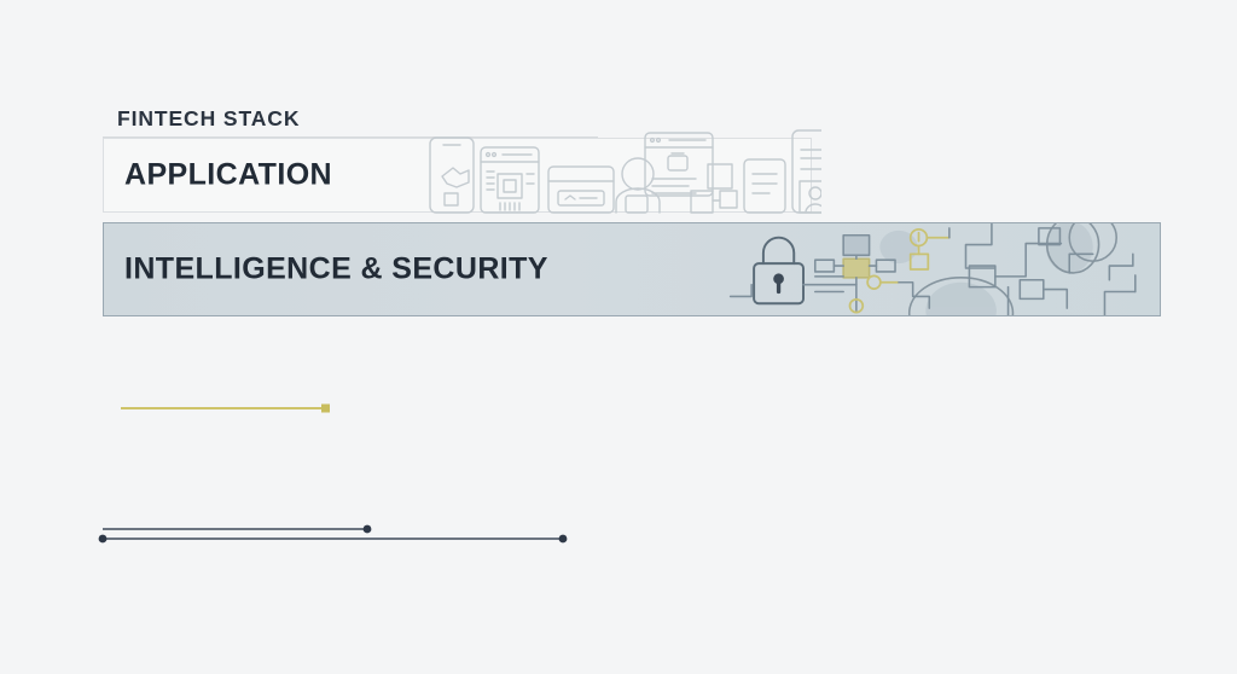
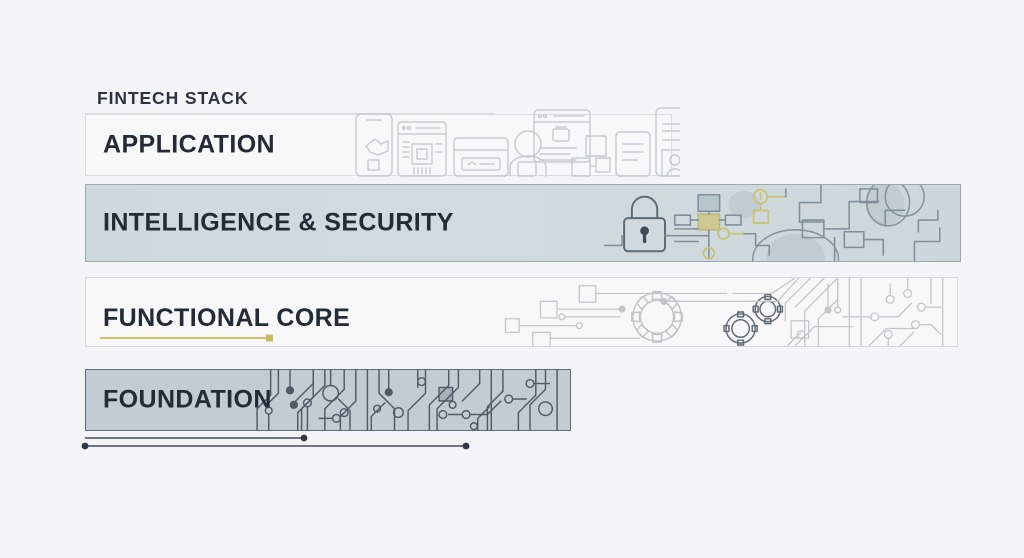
  FINTECH STACK
  APPLICATION
  INTELLIGENCE & SECURITY
+ FUNCTIONAL CORE
+ FOUNDATION
